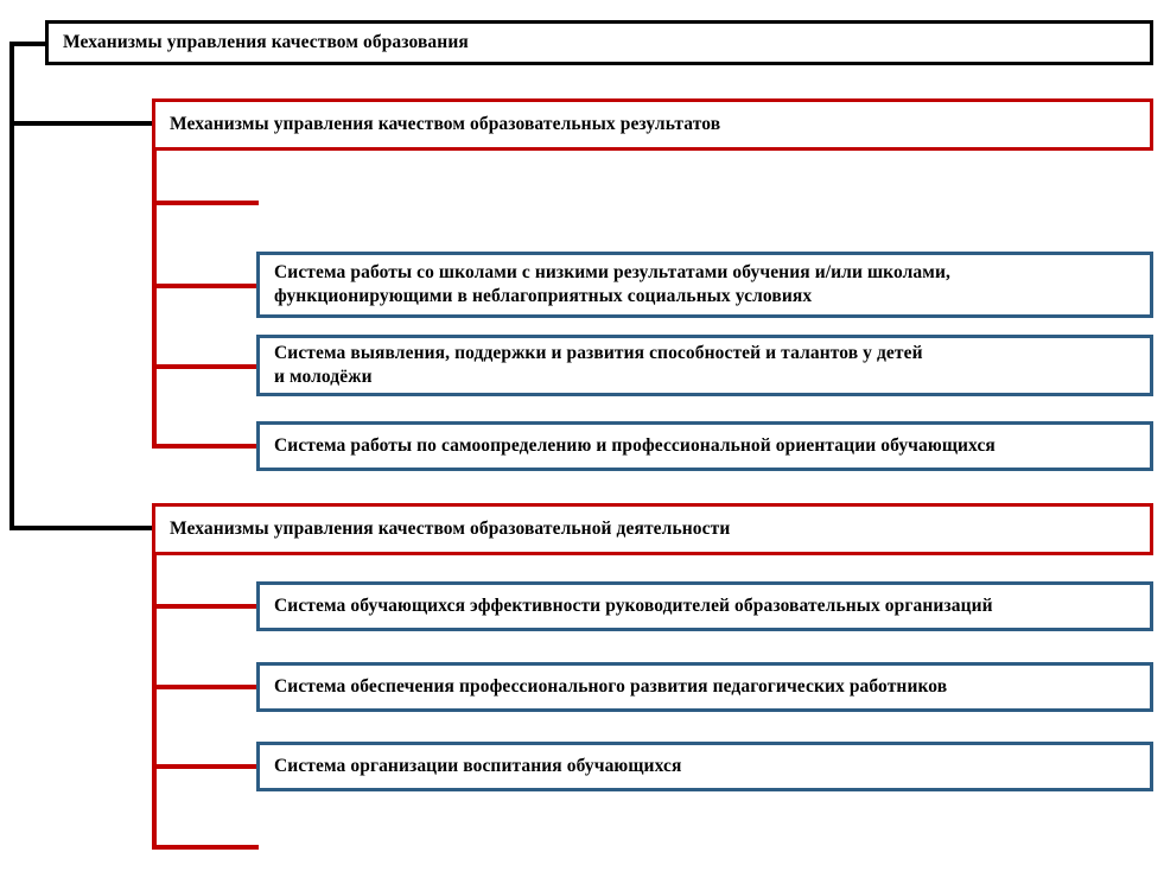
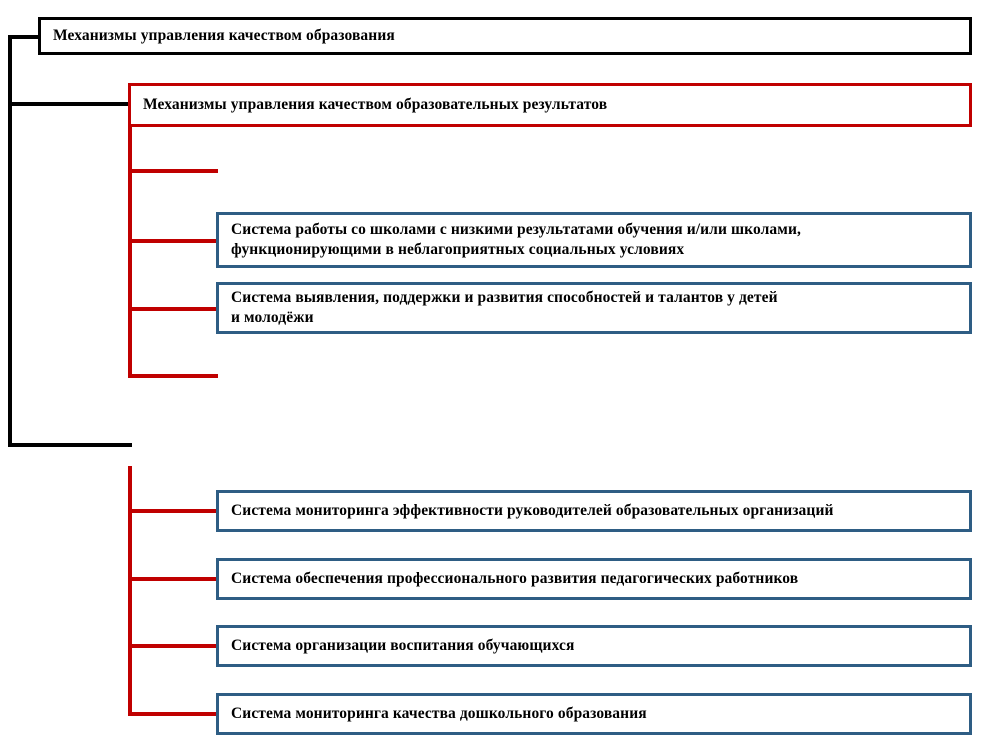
  Механизмы управления качеством образования
  Механизмы управления качеством образовательных результатов
  Система работы со школами с низкими результатами обучения и/или школами,
  функционирующими в неблагоприятных социальных условиях
  Система выявления, поддержки и развития способностей и талантов у детей
  и молодёжи
- Система работы по самоопределению и профессиональной ориентации обучающихся
- Механизмы управления качеством образовательной деятельности
- Система обучающихся эффективности руководителей образовательных организаций
+ Система мониторинга эффективности руководителей образовательных организаций
  Система обеспечения профессионального развития педагогических работников
  Система организации воспитания обучающихся
+ Система мониторинга качества дошкольного образования
